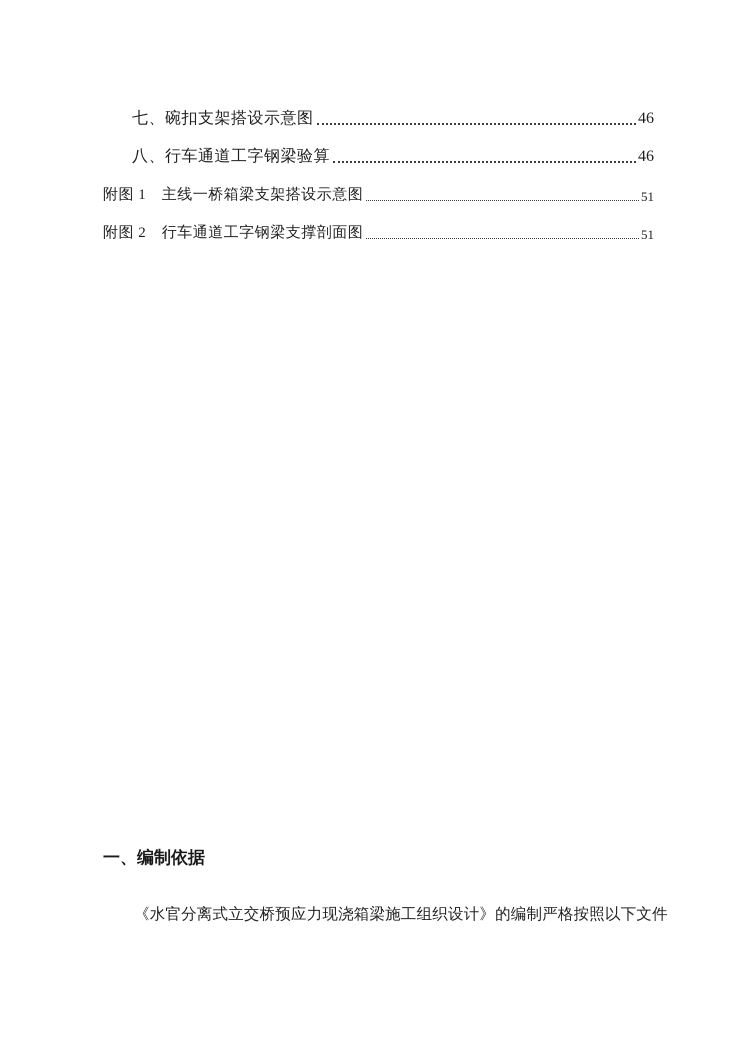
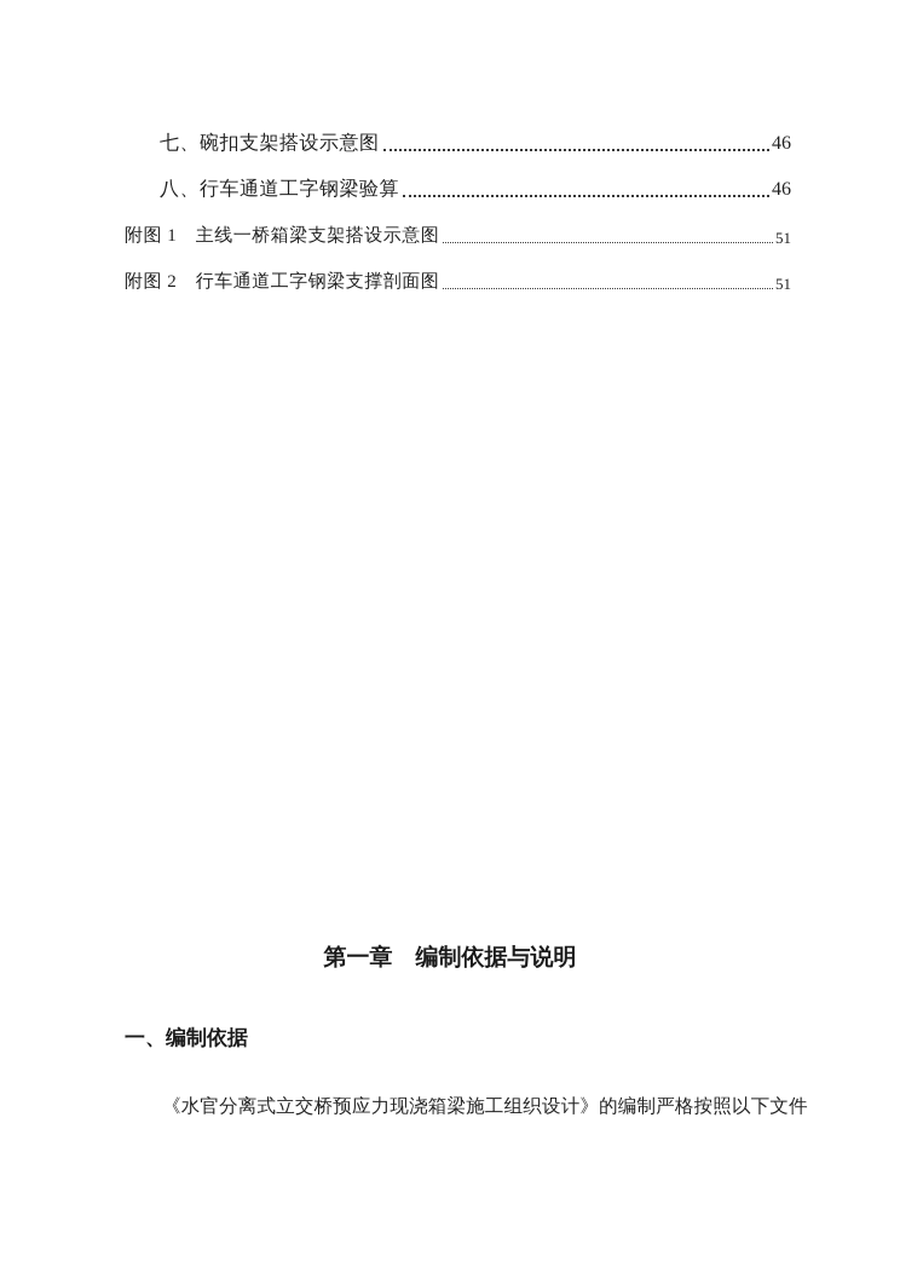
  七、碗扣支架搭设示意图
  46
  八、行车通道工字钢梁验算
  46
  附图 1 主线一桥箱梁支架搭设示意图
  51
  附图 2 行车通道工字钢梁支撑剖面图
  51
+ 第一章 编制依据与说明
  一、编制依据
  《水官分离式立交桥预应力现浇箱梁施工组织设计》的编制严格按照以下文件
